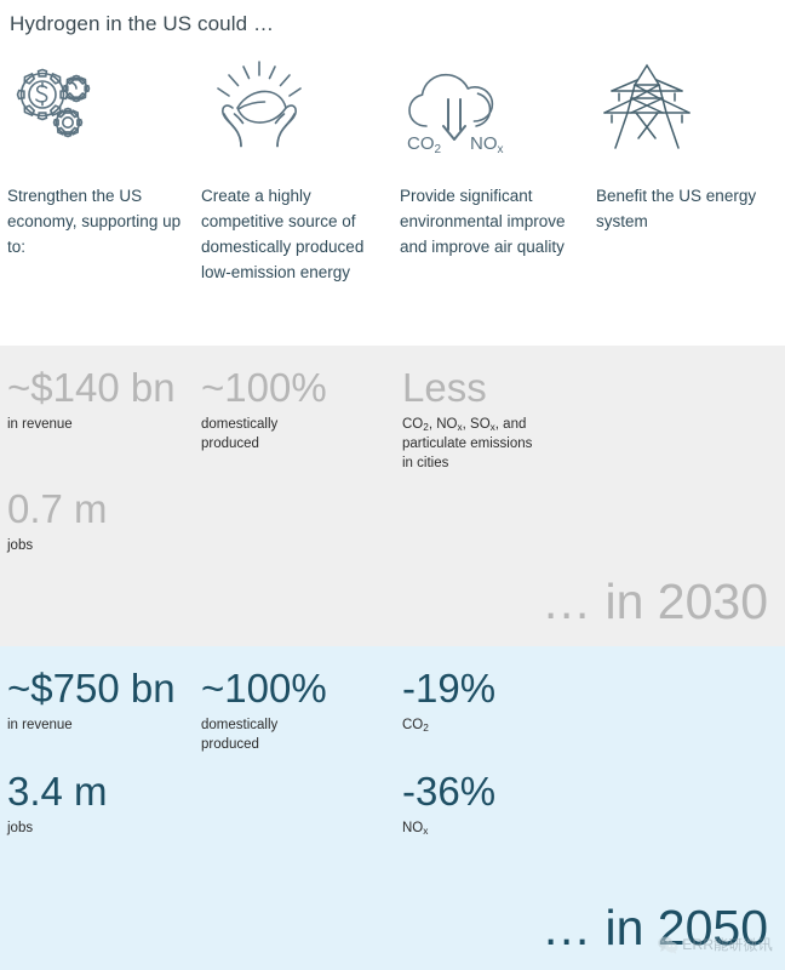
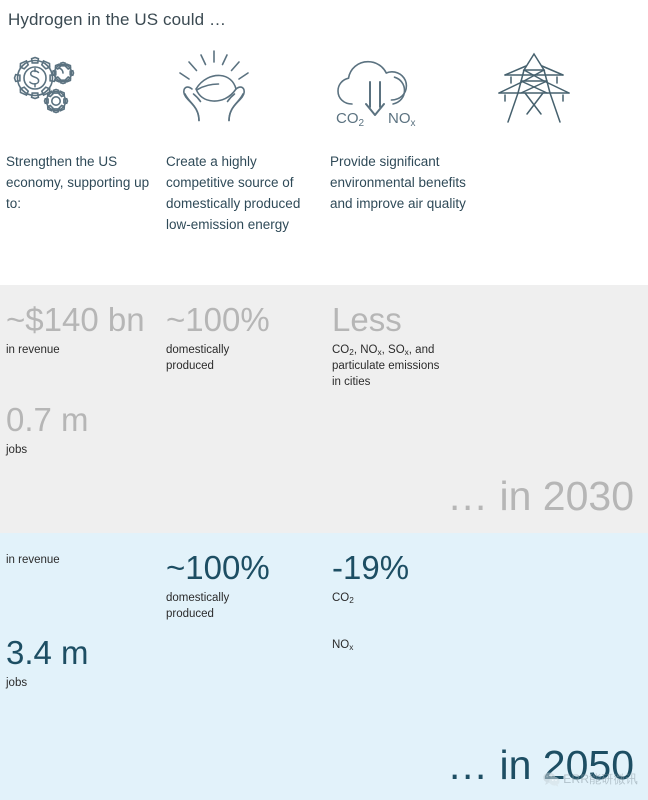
  Hydrogen in the US could …
  Strengthen the US economy, supporting up to:
  Create a highly competitive source of domestically produced low-emission energy
  CO2
  NOx
- Provide significant environmental improve and improve air quality
+ Provide significant environmental benefits and improve air quality
- Benefit the US energy system
  ~$140 bn
  in revenue
  ~100%
  domestically
  produced
  Less
  CO2, NOx, SOx, and
  particulate emissions
  in cities
  0.7 m
  jobs
  … in 2030
- ~$750 bn
  in revenue
  ~100%
  domestically
  produced
  -19%
  CO2
  3.4 m
  jobs
- -36%
  NOx
  … in 2050
  ERR能研微讯
